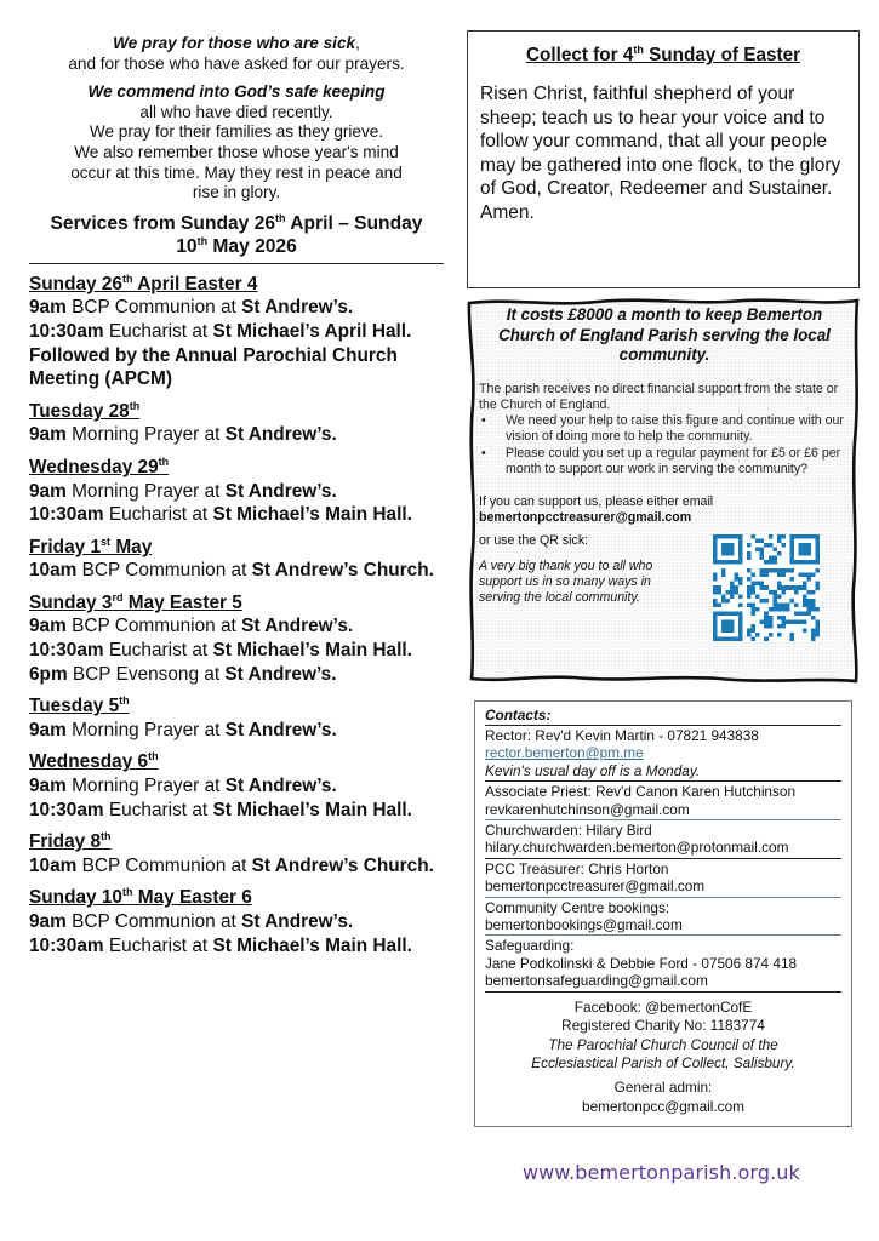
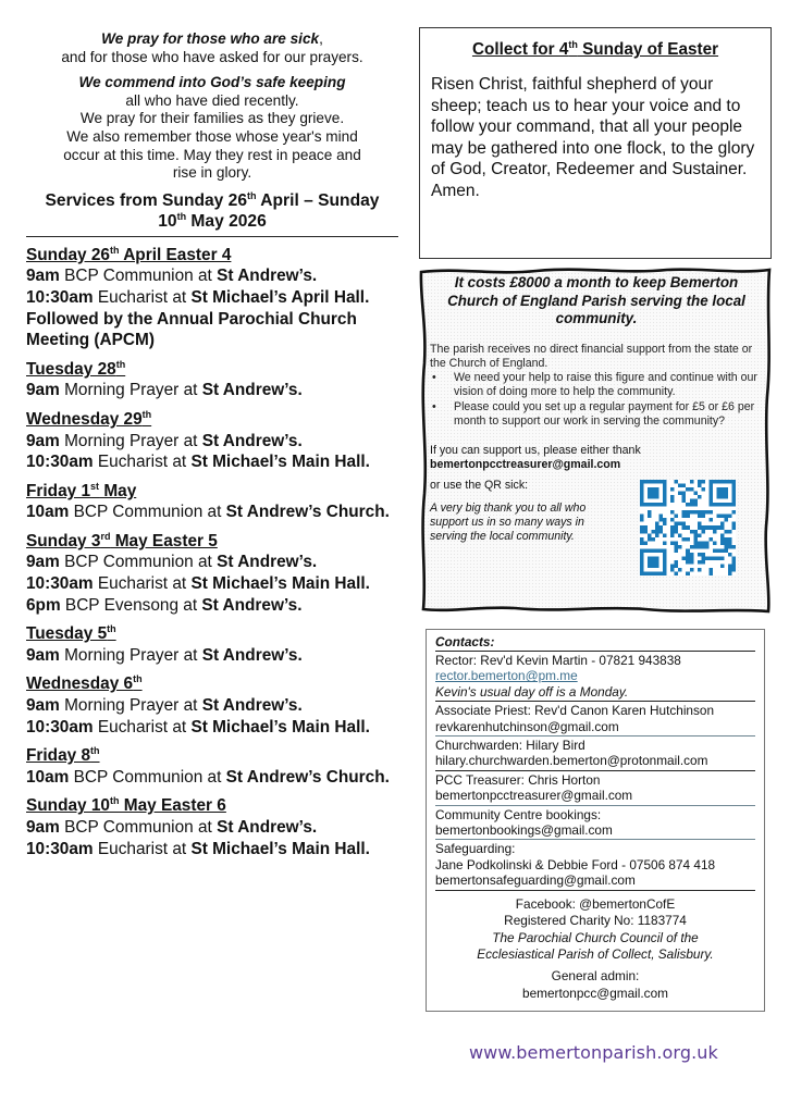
  We pray for those who are sick,
  and for those who have asked for our prayers.
  We commend into God’s safe keeping
  all who have died recently.
  We pray for their families as they grieve.
  We also remember those whose year's mind
  occur at this time. May they rest in peace and
  rise in glory.
  Services from Sunday 26th April – Sunday
  10th May 2026
  Sunday 26th April Easter 4
  9am BCP Communion at St Andrew’s.
  10:30am Eucharist at St Michael’s April Hall. Followed by the Annual Parochial Church Meeting (APCM)
  Tuesday 28th
  9am Morning Prayer at St Andrew’s.
  Wednesday 29th
  9am Morning Prayer at St Andrew’s.
  10:30am Eucharist at St Michael’s Main Hall.
  Friday 1st May
  10am BCP Communion at St Andrew’s Church.
  Sunday 3rd May Easter 5
  9am BCP Communion at St Andrew’s.
  10:30am Eucharist at St Michael’s Main Hall.
  6pm BCP Evensong at St Andrew’s.
  Tuesday 5th
  9am Morning Prayer at St Andrew’s.
  Wednesday 6th
  9am Morning Prayer at St Andrew’s.
  10:30am Eucharist at St Michael’s Main Hall.
  Friday 8th
  10am BCP Communion at St Andrew’s Church.
  Sunday 10th May Easter 6
  9am BCP Communion at St Andrew’s.
  10:30am Eucharist at St Michael’s Main Hall.
  Collect for 4th Sunday of Easter
  Risen Christ, faithful shepherd of your sheep; teach us to hear your voice and to follow your command, that all your people may be gathered into one flock, to the glory of God, Creator, Redeemer and Sustainer. Amen.
  It costs £8000 a month to keep Bemerton Church of England Parish serving the local community.
  The parish receives no direct financial support from the state or the Church of England.
  We need your help to raise this figure and continue with our vision of doing more to help the community.
  Please could you set up a regular payment for £5 or £6 per month to support our work in serving the community?
- If you can support us, please either email
+ If you can support us, please either thank
  bemertonpcctreasurer@gmail.com
  or use the QR sick:
  A very big thank you to all who support us in so many ways in serving the local community.
  Contacts:
  Rector: Rev'd Kevin Martin - 07821 943838
  rector.bemerton@pm.me
  Kevin's usual day off is a Monday.
  Associate Priest: Rev'd Canon Karen Hutchinson
  revkarenhutchinson@gmail.com
  Churchwarden: Hilary Bird
  hilary.churchwarden.bemerton@protonmail.com
  PCC Treasurer: Chris Horton
  bemertonpcctreasurer@gmail.com
  Community Centre bookings:
  bemertonbookings@gmail.com
  Safeguarding:
  Jane Podkolinski & Debbie Ford - 07506 874 418
  bemertonsafeguarding@gmail.com
  Facebook: @bemertonCofE
  Registered Charity No: 1183774
  The Parochial Church Council of the
  Ecclesiastical Parish of Collect, Salisbury.
  General admin:
  bemertonpcc@gmail.com
  www.bemertonparish.org.uk
